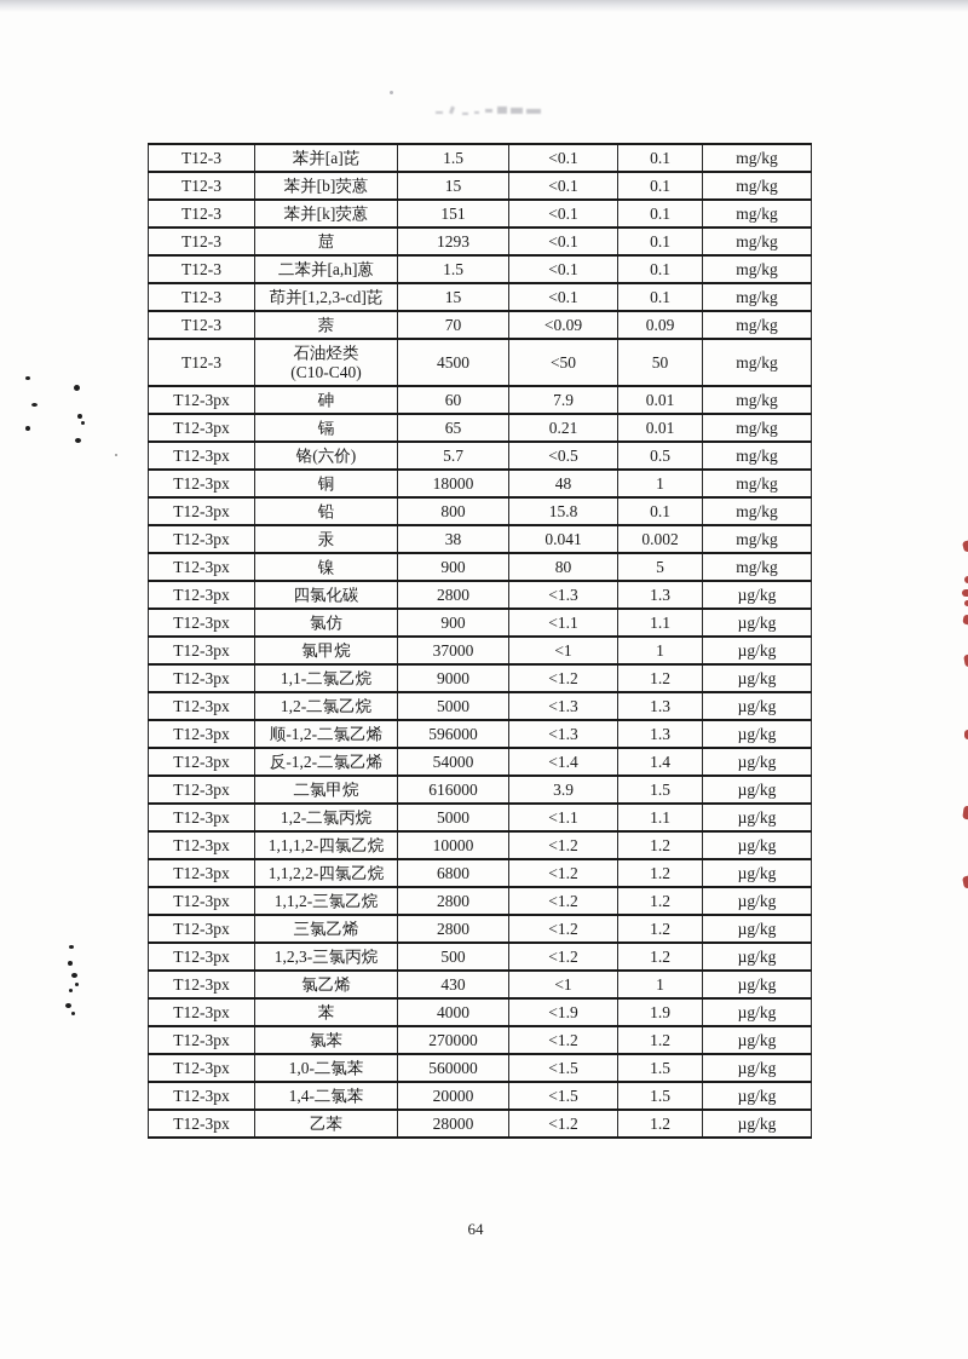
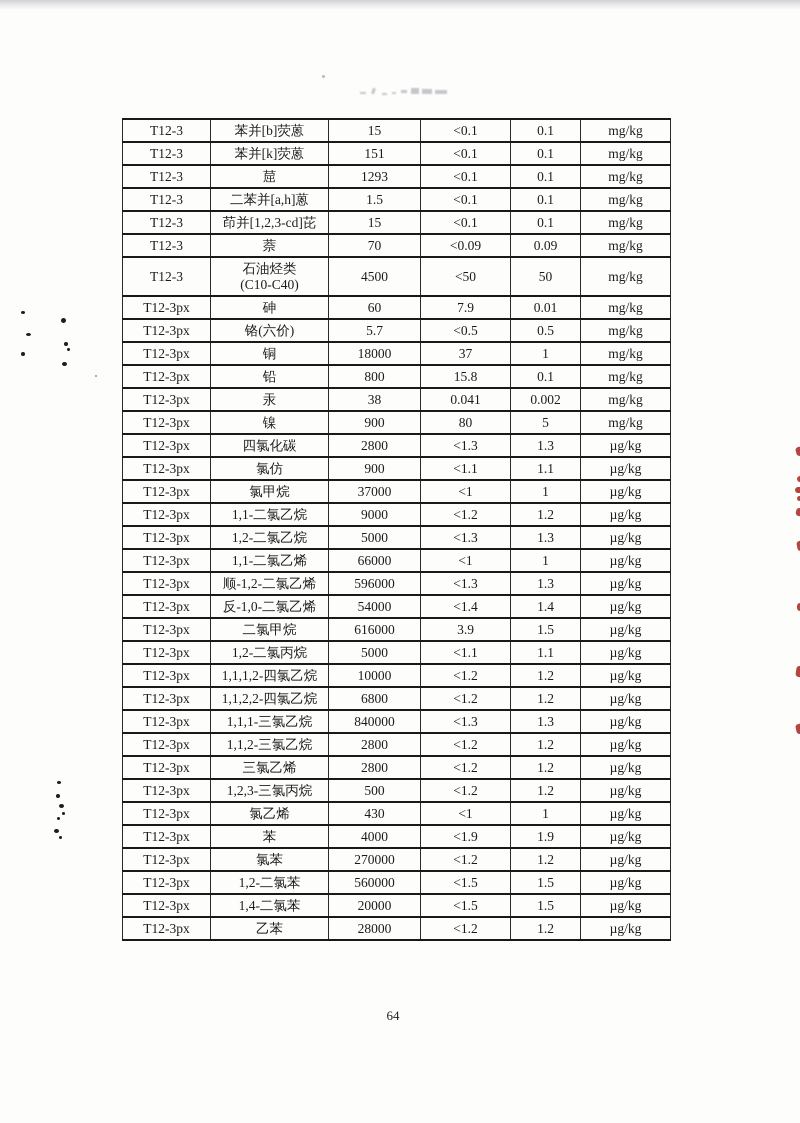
- T12-3	苯并[a]芘	1.5	<0.1	0.1	mg/kg
  T12-3	苯并[b]荧蒽	15	<0.1	0.1	mg/kg
  T12-3	苯并[k]荧蒽	151	<0.1	0.1	mg/kg
  T12-3	䓛	1293	<0.1	0.1	mg/kg
  T12-3	二苯并[a,h]蒽	1.5	<0.1	0.1	mg/kg
  T12-3	茚并[1,2,3-cd]芘	15	<0.1	0.1	mg/kg
  T12-3	萘	70	<0.09	0.09	mg/kg
  T12-3	石油烃类 (C10-C40)	4500	<50	50	mg/kg
  T12-3px	砷	60	7.9	0.01	mg/kg
- T12-3px	镉	65	0.21	0.01	mg/kg
  T12-3px	铬(六价)	5.7	<0.5	0.5	mg/kg
- T12-3px	铜	18000	48	1	mg/kg
+ T12-3px	铜	18000	37	1	mg/kg
  T12-3px	铅	800	15.8	0.1	mg/kg
  T12-3px	汞	38	0.041	0.002	mg/kg
  T12-3px	镍	900	80	5	mg/kg
  T12-3px	四氯化碳	2800	<1.3	1.3	µg/kg
  T12-3px	氯仿	900	<1.1	1.1	µg/kg
  T12-3px	氯甲烷	37000	<1	1	µg/kg
  T12-3px	1,1-二氯乙烷	9000	<1.2	1.2	µg/kg
  T12-3px	1,2-二氯乙烷	5000	<1.3	1.3	µg/kg
+ T12-3px	1,1-二氯乙烯	66000	<1	1	µg/kg
  T12-3px	顺-1,2-二氯乙烯	596000	<1.3	1.3	µg/kg
- T12-3px	反-1,2-二氯乙烯	54000	<1.4	1.4	µg/kg
+ T12-3px	反-1,0-二氯乙烯	54000	<1.4	1.4	µg/kg
  T12-3px	二氯甲烷	616000	3.9	1.5	µg/kg
  T12-3px	1,2-二氯丙烷	5000	<1.1	1.1	µg/kg
  T12-3px	1,1,1,2-四氯乙烷	10000	<1.2	1.2	µg/kg
  T12-3px	1,1,2,2-四氯乙烷	6800	<1.2	1.2	µg/kg
+ T12-3px	1,1,1-三氯乙烷	840000	<1.3	1.3	µg/kg
  T12-3px	1,1,2-三氯乙烷	2800	<1.2	1.2	µg/kg
  T12-3px	三氯乙烯	2800	<1.2	1.2	µg/kg
  T12-3px	1,2,3-三氯丙烷	500	<1.2	1.2	µg/kg
  T12-3px	氯乙烯	430	<1	1	µg/kg
  T12-3px	苯	4000	<1.9	1.9	µg/kg
  T12-3px	氯苯	270000	<1.2	1.2	µg/kg
- T12-3px	1,0-二氯苯	560000	<1.5	1.5	µg/kg
+ T12-3px	1,2-二氯苯	560000	<1.5	1.5	µg/kg
  T12-3px	1,4-二氯苯	20000	<1.5	1.5	µg/kg
  T12-3px	乙苯	28000	<1.2	1.2	µg/kg
  64
